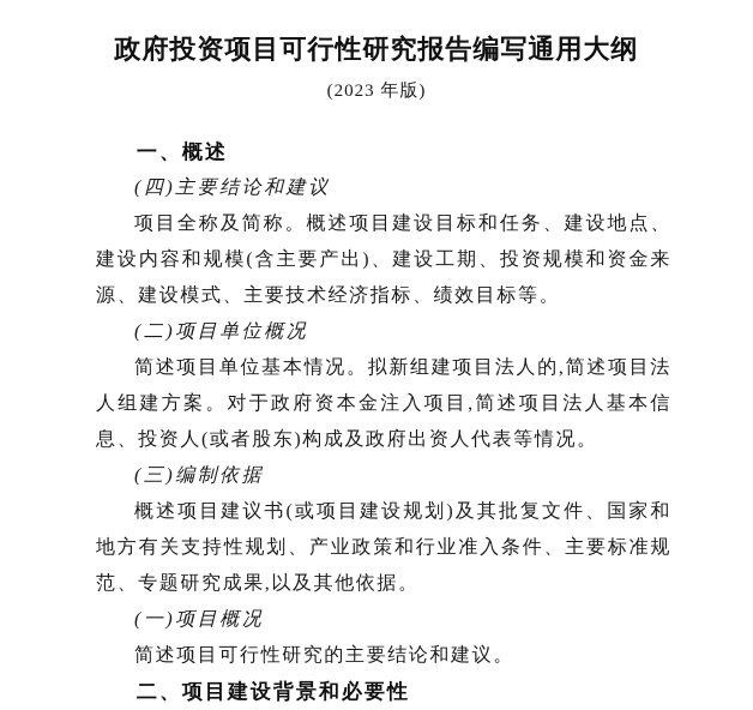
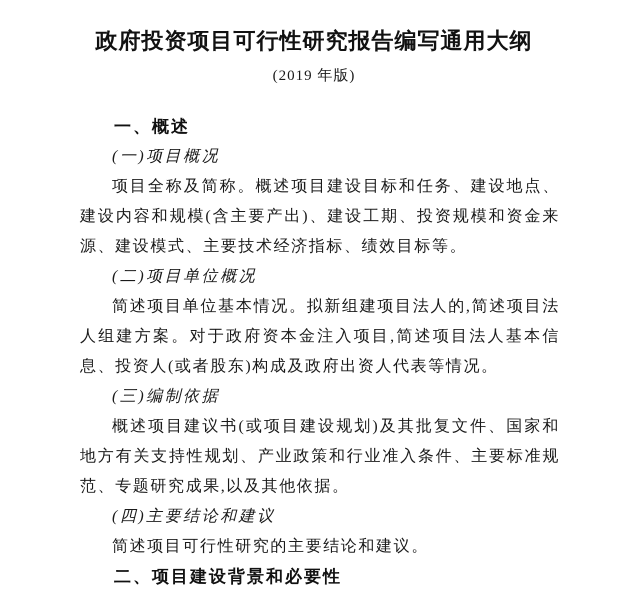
  政府投资项目可行性研究报告编写通用大纲
- (2023 年版)
+ (2019 年版)
  一、概述
- (四)主要结论和建议
+ (一)项目概况
  项目全称及简称。概述项目建设目标和任务、建设地点、建设内容和规模(含主要产出)、建设工期、投资规模和资金来源、建设模式、主要技术经济指标、绩效目标等。
  (二)项目单位概况
  简述项目单位基本情况。拟新组建项目法人的,简述项目法人组建方案。对于政府资本金注入项目,简述项目法人基本信息、投资人(或者股东)构成及政府出资人代表等情况。
  (三)编制依据
  概述项目建议书(或项目建设规划)及其批复文件、国家和地方有关支持性规划、产业政策和行业准入条件、主要标准规范、专题研究成果,以及其他依据。
- (一)项目概况
+ (四)主要结论和建议
  简述项目可行性研究的主要结论和建议。
  二、项目建设背景和必要性
